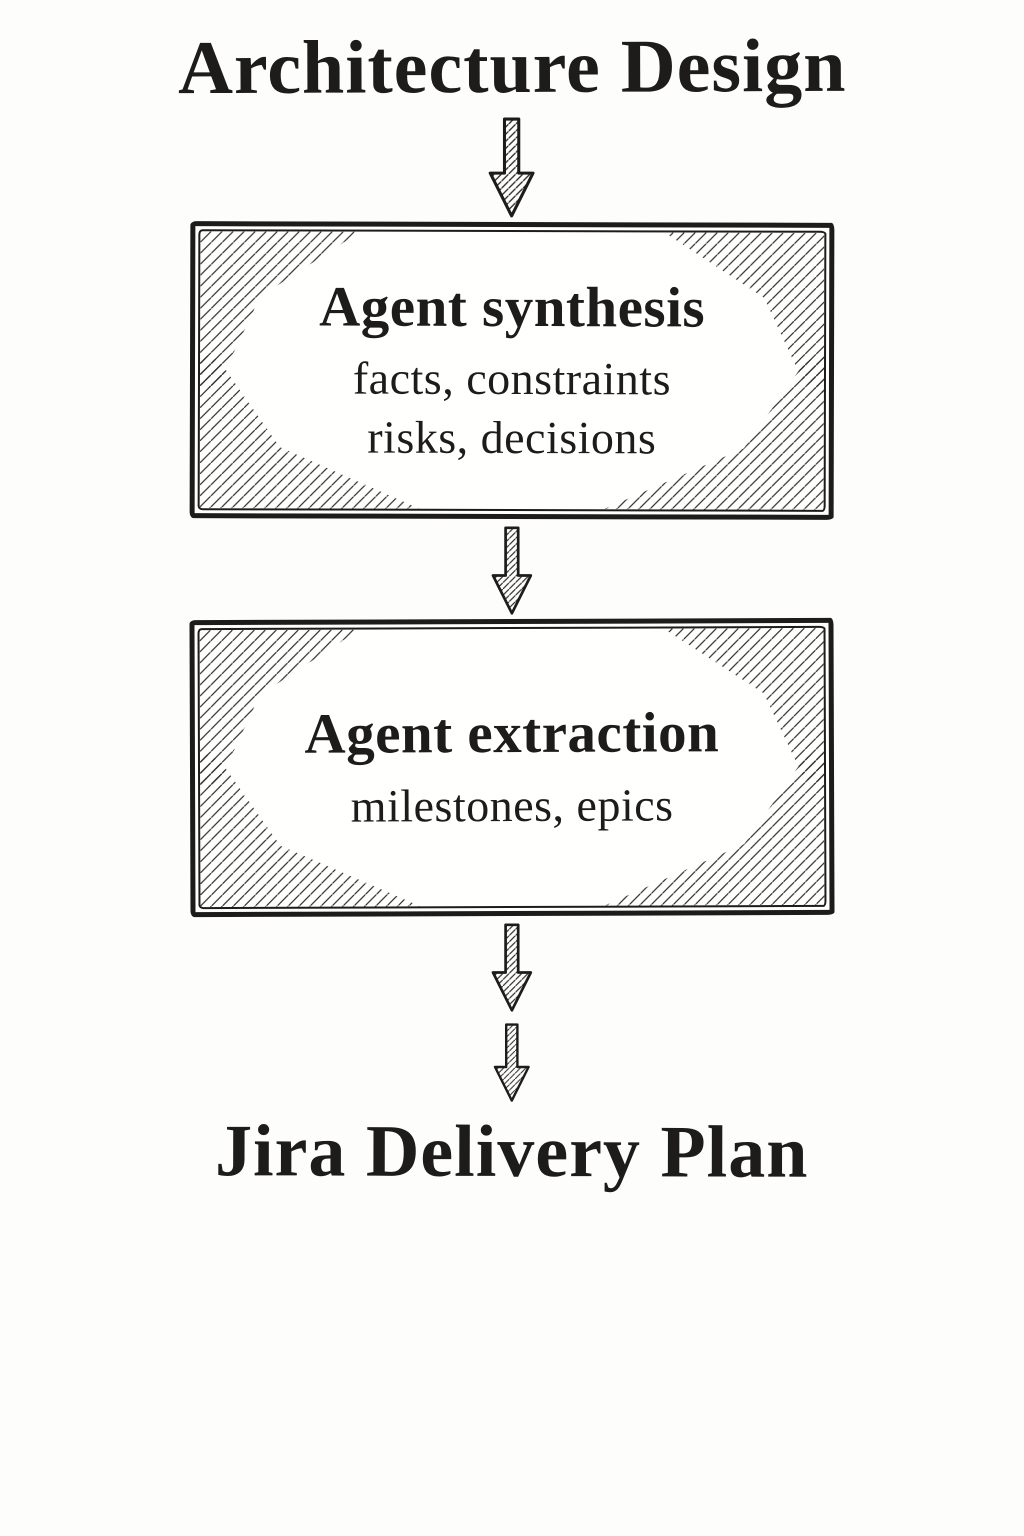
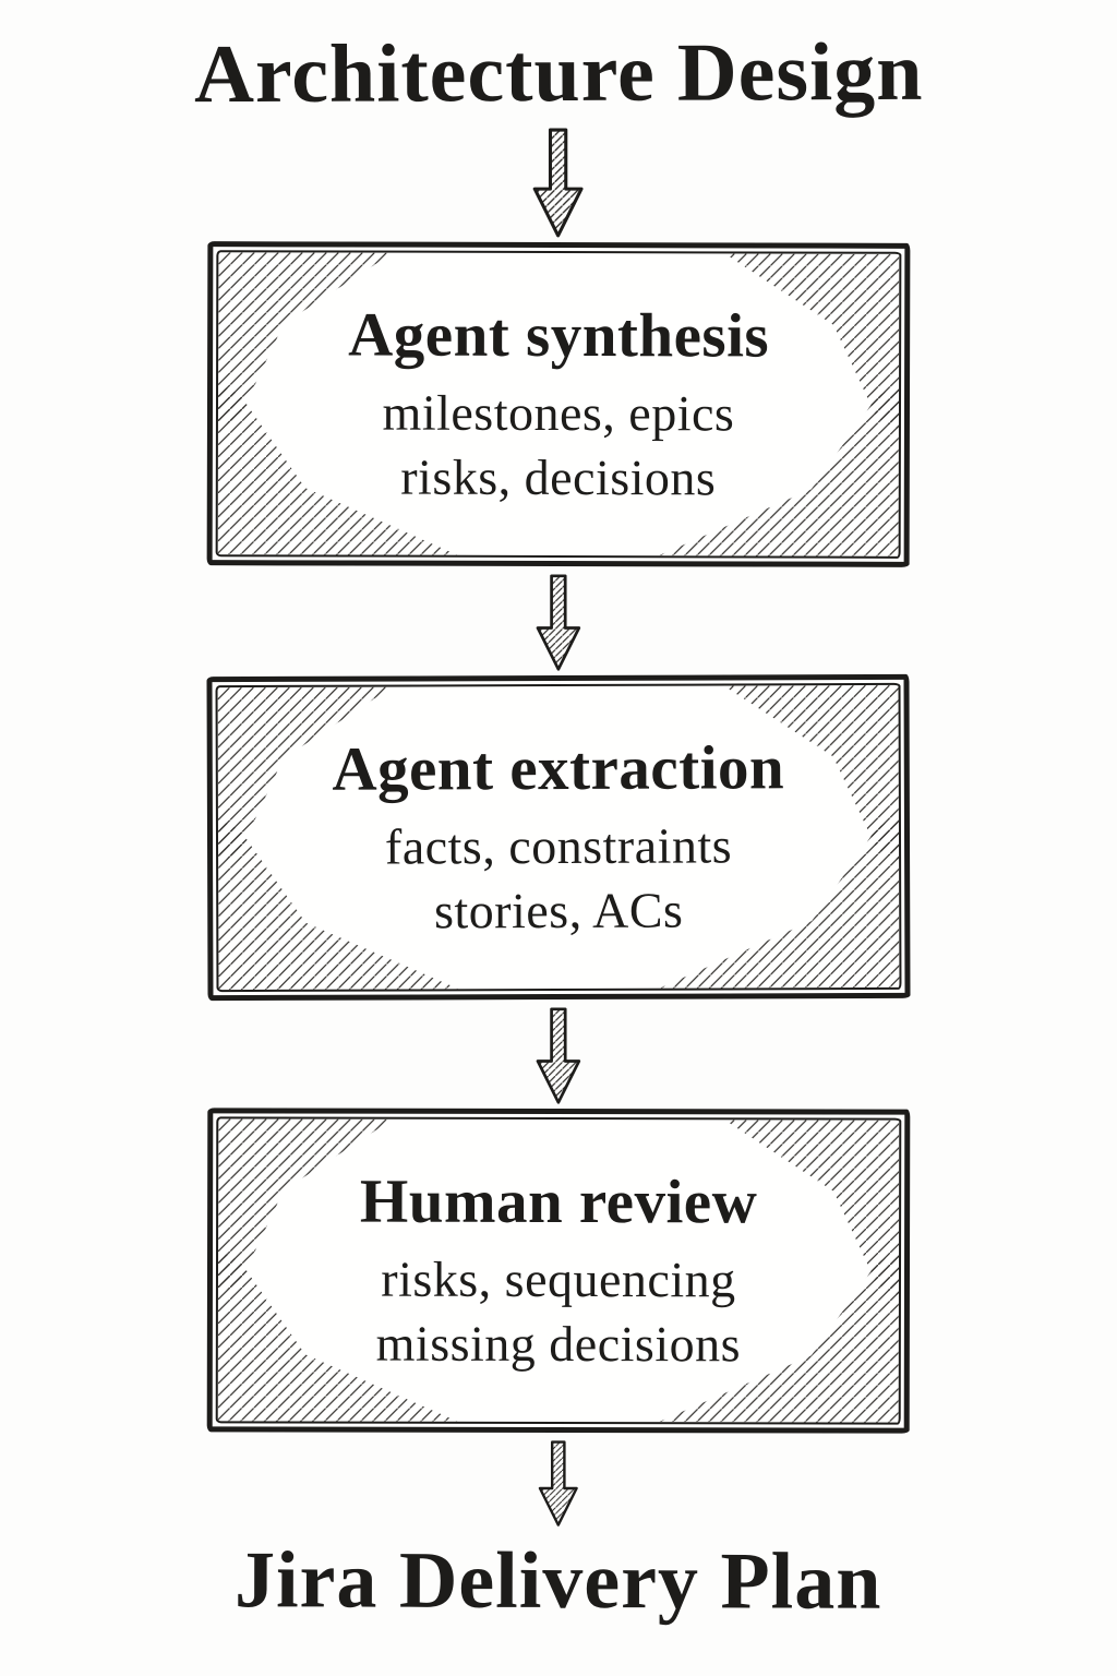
  Architecture Design
  Agent synthesis
- facts, constraints
+ milestones, epics
  risks, decisions
  Agent extraction
- milestones, epics
+ facts, constraints
+ stories, ACs
+ Human review
+ risks, sequencing
+ missing decisions
  Jira Delivery Plan
